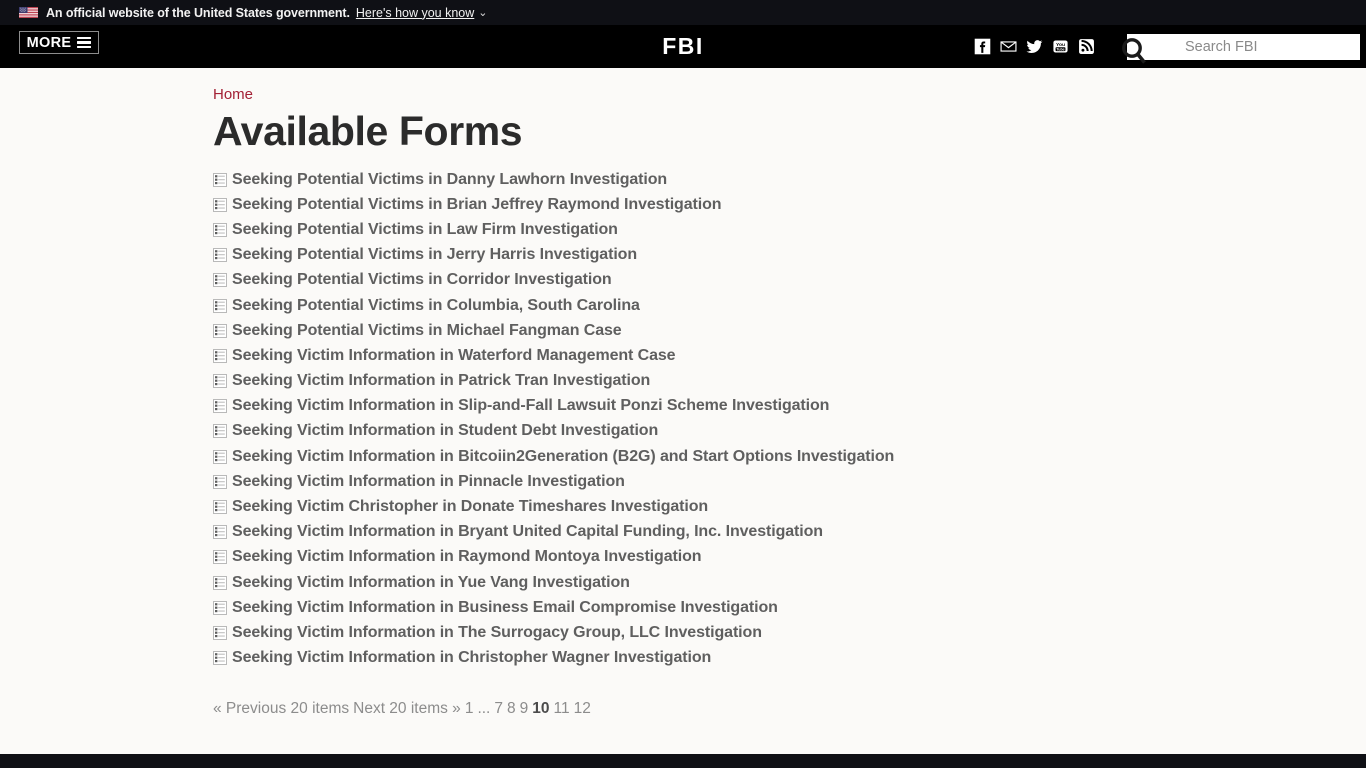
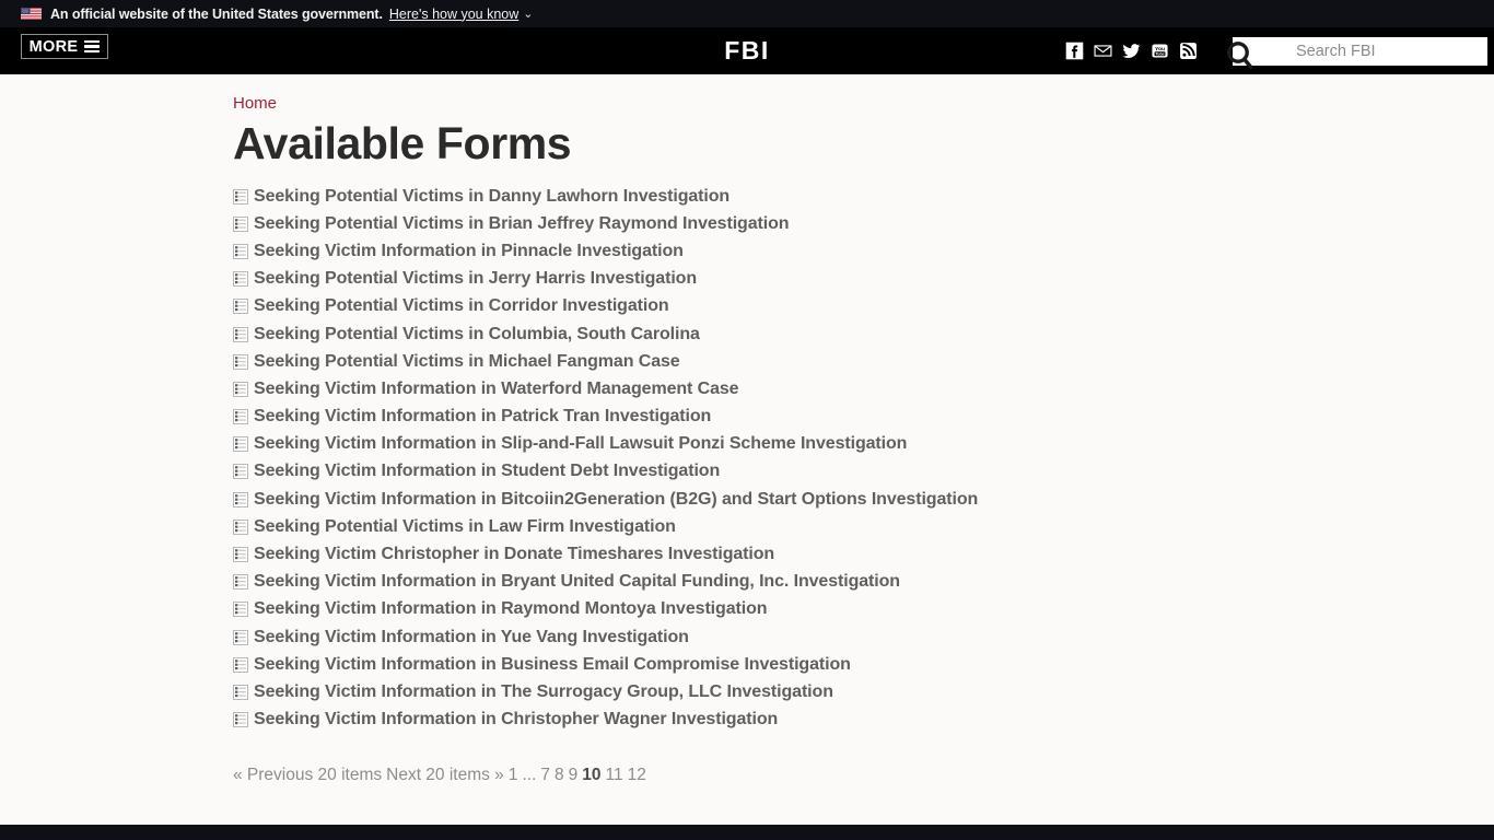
  An official website of the United States government.
  Here's how you know
  ⌄
  MORE
  FBI
  Search FBI
  Home
  Available Forms
  Seeking Potential Victims in Danny Lawhorn Investigation
  Seeking Potential Victims in Brian Jeffrey Raymond Investigation
- Seeking Potential Victims in Law Firm Investigation
+ Seeking Victim Information in Pinnacle Investigation
  Seeking Potential Victims in Jerry Harris Investigation
  Seeking Potential Victims in Corridor Investigation
  Seeking Potential Victims in Columbia, South Carolina
  Seeking Potential Victims in Michael Fangman Case
  Seeking Victim Information in Waterford Management Case
  Seeking Victim Information in Patrick Tran Investigation
  Seeking Victim Information in Slip-and-Fall Lawsuit Ponzi Scheme Investigation
  Seeking Victim Information in Student Debt Investigation
  Seeking Victim Information in Bitcoiin2Generation (B2G) and Start Options Investigation
- Seeking Victim Information in Pinnacle Investigation
+ Seeking Potential Victims in Law Firm Investigation
  Seeking Victim Christopher in Donate Timeshares Investigation
  Seeking Victim Information in Bryant United Capital Funding, Inc. Investigation
  Seeking Victim Information in Raymond Montoya Investigation
  Seeking Victim Information in Yue Vang Investigation
  Seeking Victim Information in Business Email Compromise Investigation
  Seeking Victim Information in The Surrogacy Group, LLC Investigation
  Seeking Victim Information in Christopher Wagner Investigation
  « Previous 20 items Next 20 items » 1 ... 7 8 9 10 11 12
